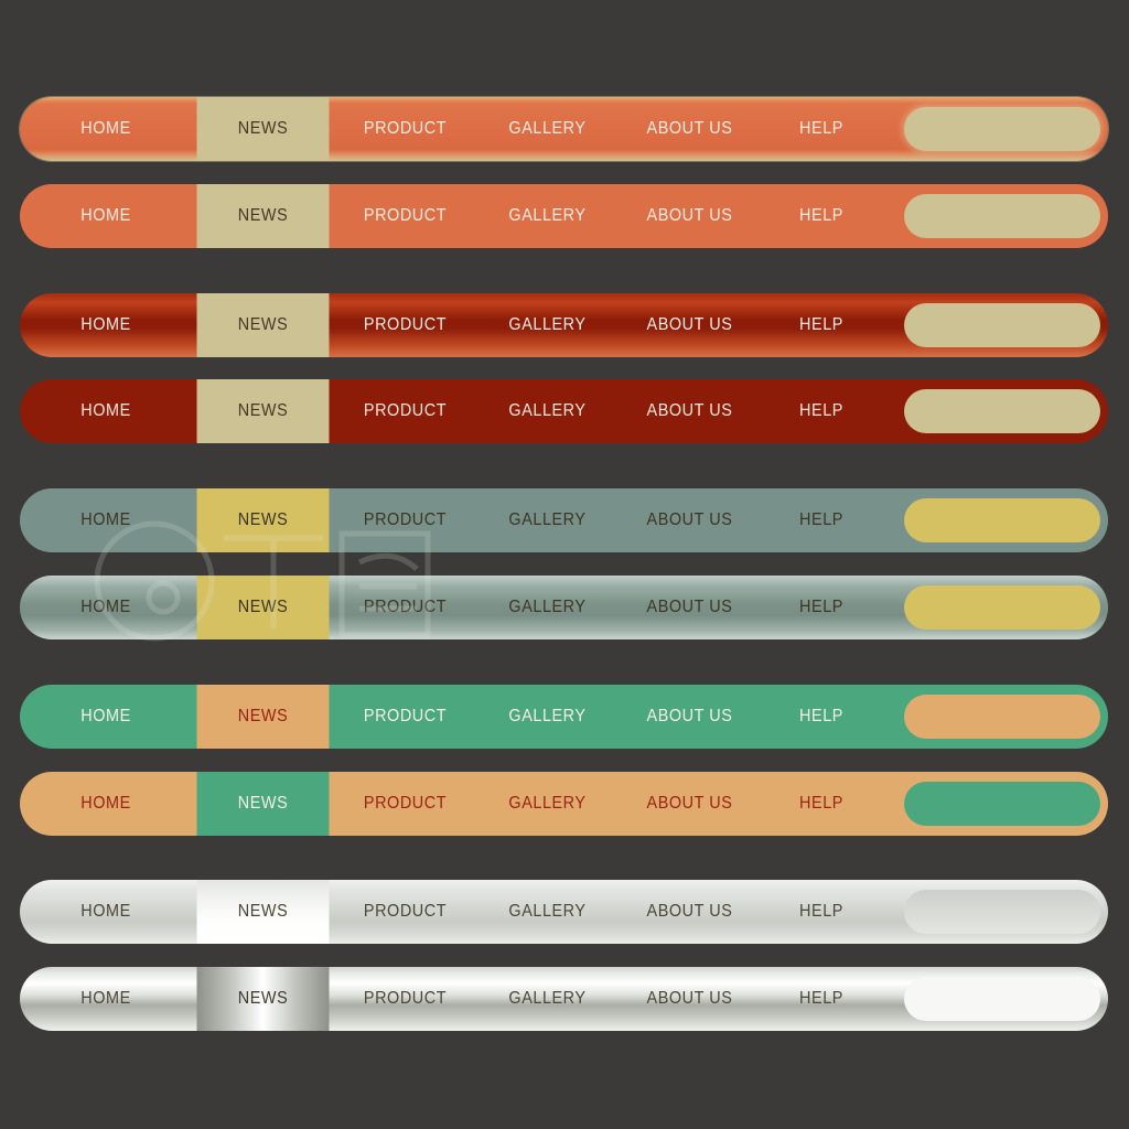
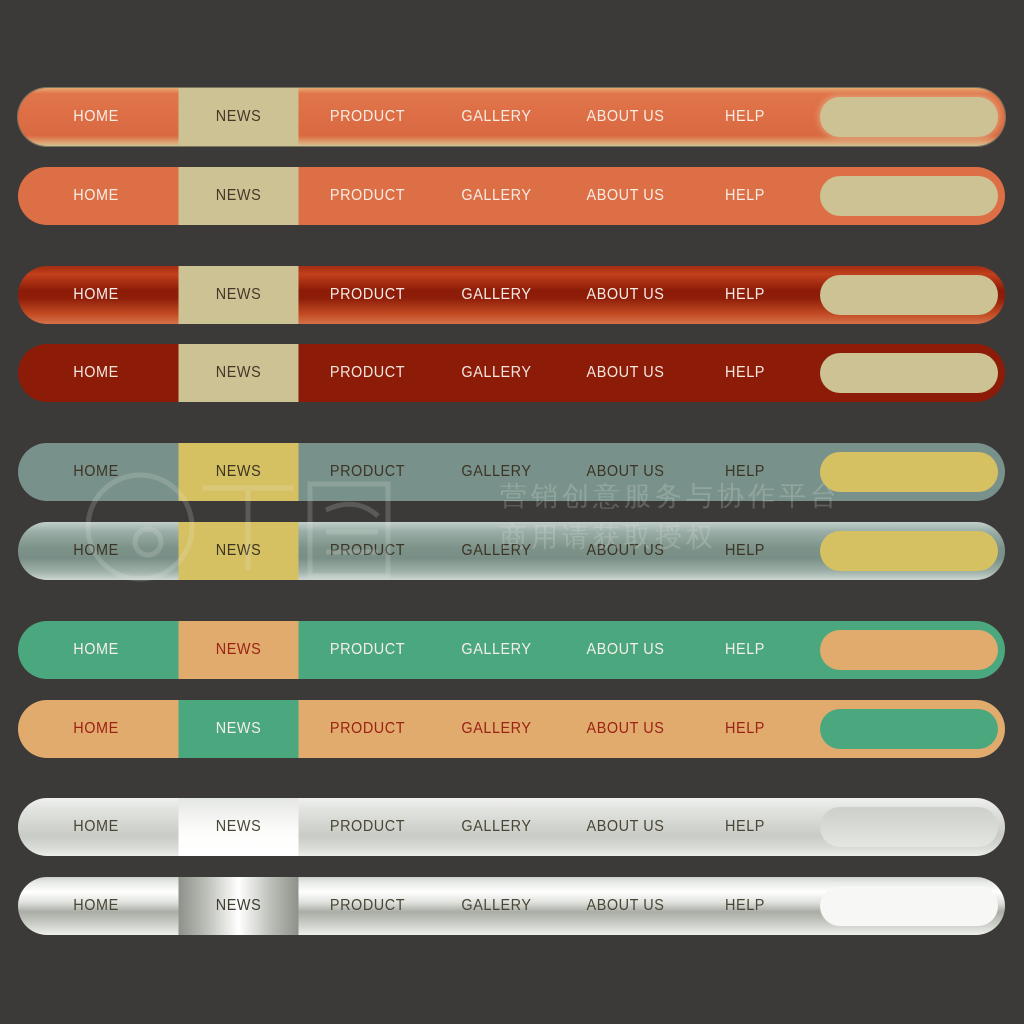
  HOME
  NEWS
  PRODUCT
  GALLERY
  ABOUT US
  HELP
  HOME
  NEWS
  PRODUCT
  GALLERY
  ABOUT US
  HELP
  HOME
  NEWS
  PRODUCT
  GALLERY
  ABOUT US
  HELP
  HOME
  NEWS
  PRODUCT
  GALLERY
  ABOUT US
  HELP
  HOME
  NEWS
  PRODUCT
  GALLERY
  ABOUT US
  HELP
  HOME
  NEWS
  PRODUCT
  GALLERY
  ABOUT US
  HELP
  HOME
  NEWS
  PRODUCT
  GALLERY
  ABOUT US
  HELP
  HOME
  NEWS
  PRODUCT
  GALLERY
  ABOUT US
  HELP
  HOME
  NEWS
  PRODUCT
  GALLERY
  ABOUT US
  HELP
  HOME
  NEWS
  PRODUCT
  GALLERY
  ABOUT US
  HELP
+ 营销创意服务与协作平台
+ 商用请获取授权
